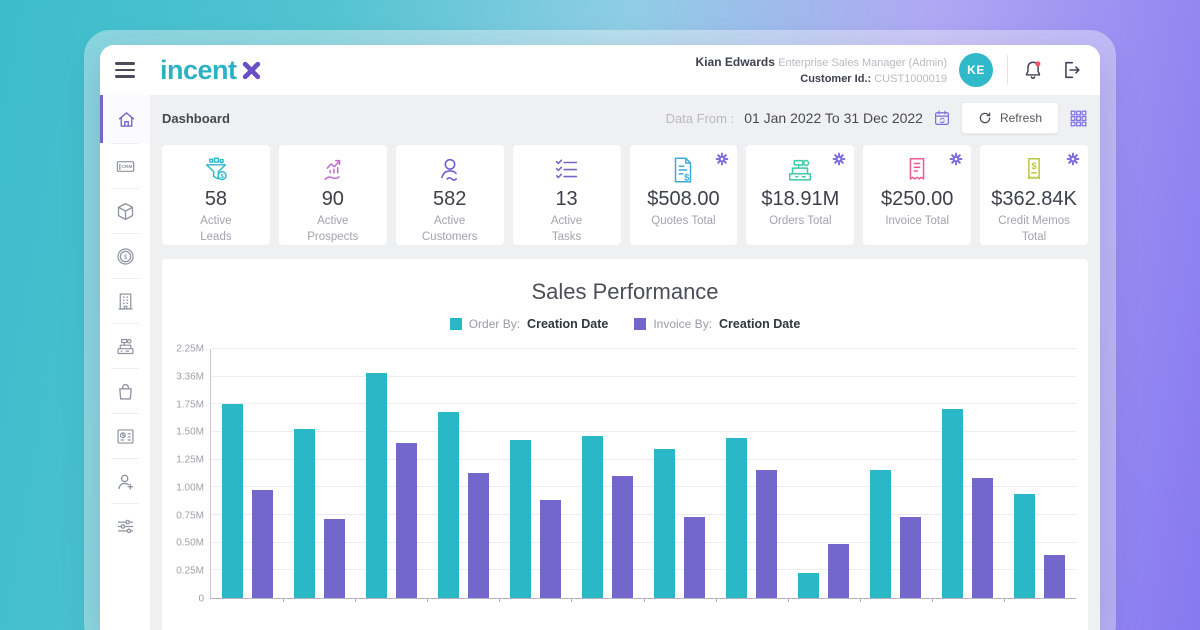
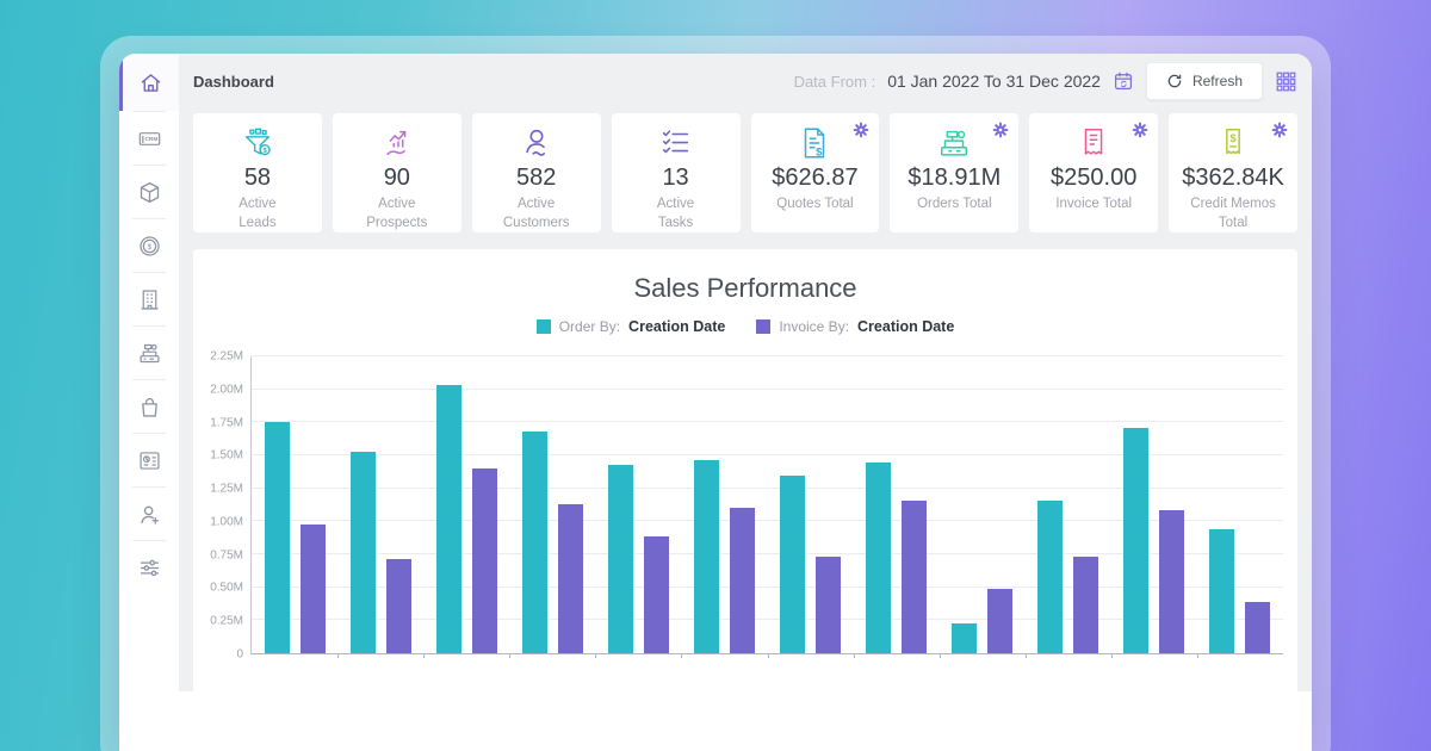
- incent
- Kian Edwards Enterprise Sales Manager (Admin)
- Customer Id.: CUST1000019
- KE
  Dashboard
  Data From :
  01 Jan 2022 To 31 Dec 2022
  Refresh
  58
  Active
  Leads
  90
  Active
  Prospects
  582
  Active
  Customers
  13
  Active
  Tasks
  $
- $508.00
+ $626.87
  Quotes Total
  $18.91M
  Orders Total
  $250.00
  Invoice Total
  $
  $362.84K
  Credit Memos
  Total
  Sales Performance
  Order By:
  Creation Date
  Invoice By:
  Creation Date
  0
  0.25M
  0.50M
  0.75M
  1.00M
  1.25M
  1.50M
  1.75M
- 3.36M
+ 2.00M
  2.25M
